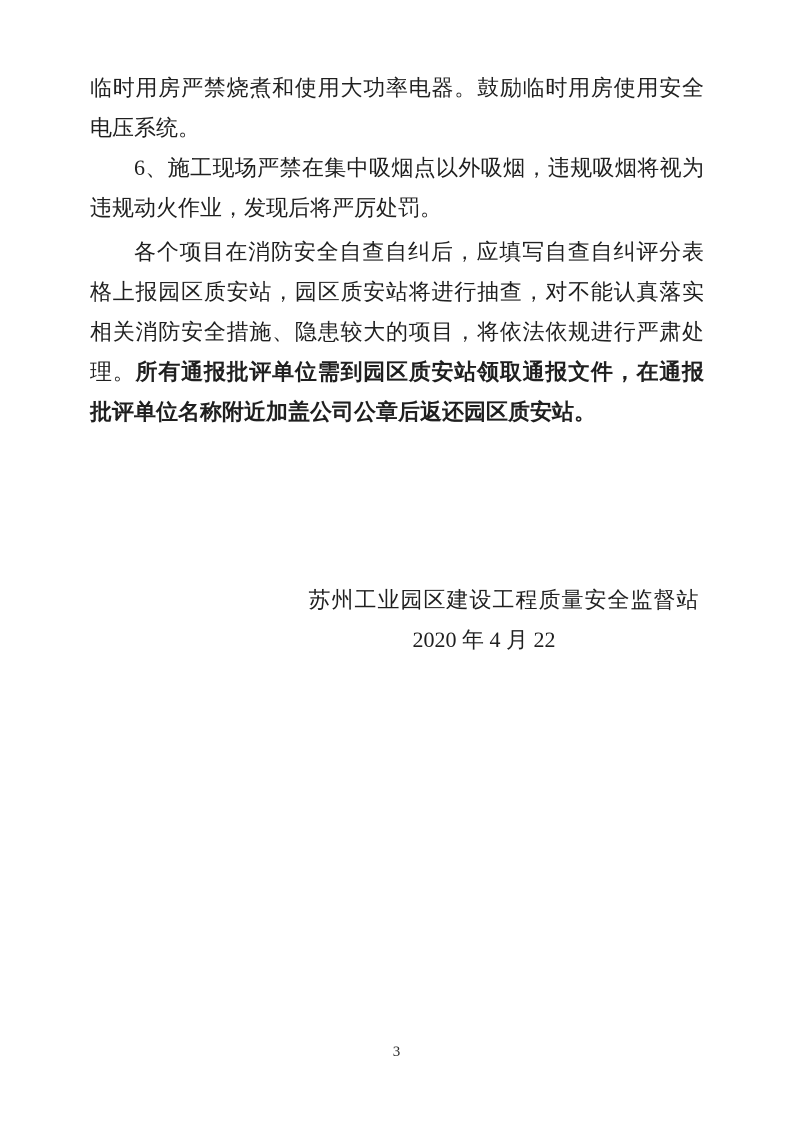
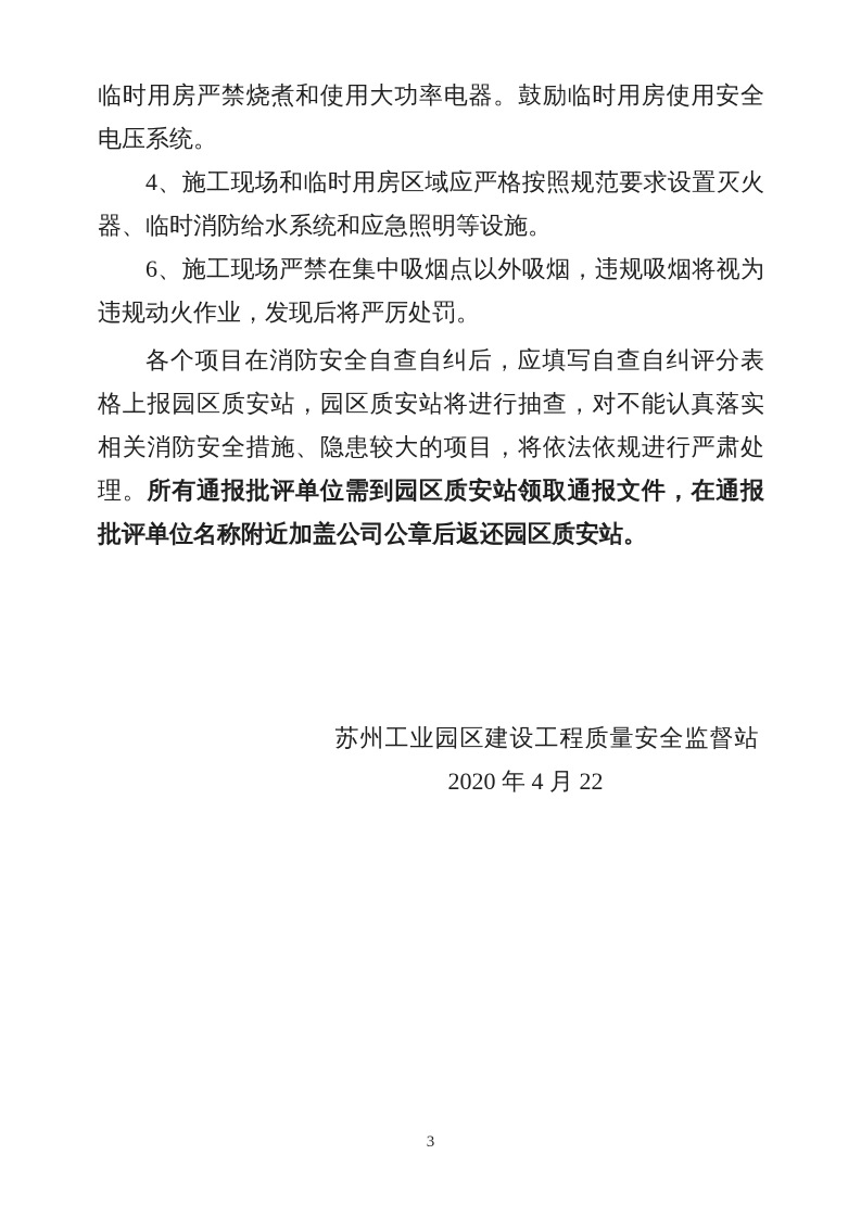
  临时用房严禁烧煮和使用大功率电器。鼓励临时用房使用安全电压系统。
+ 4、施工现场和临时用房区域应严格按照规范要求设置灭火器、临时消防给水系统和应急照明等设施。
  6、施工现场严禁在集中吸烟点以外吸烟，违规吸烟将视为违规动火作业，发现后将严厉处罚。
  各个项目在消防安全自查自纠后，应填写自查自纠评分表格上报园区质安站，园区质安站将进行抽查，对不能认真落实相关消防安全措施、隐患较大的项目，将依法依规进行严肃处理。所有通报批评单位需到园区质安站领取通报文件，在通报批评单位名称附近加盖公司公章后返还园区质安站。
  苏州工业园区建设工程质量安全监督站
  2020 年 4 月 22
  3
